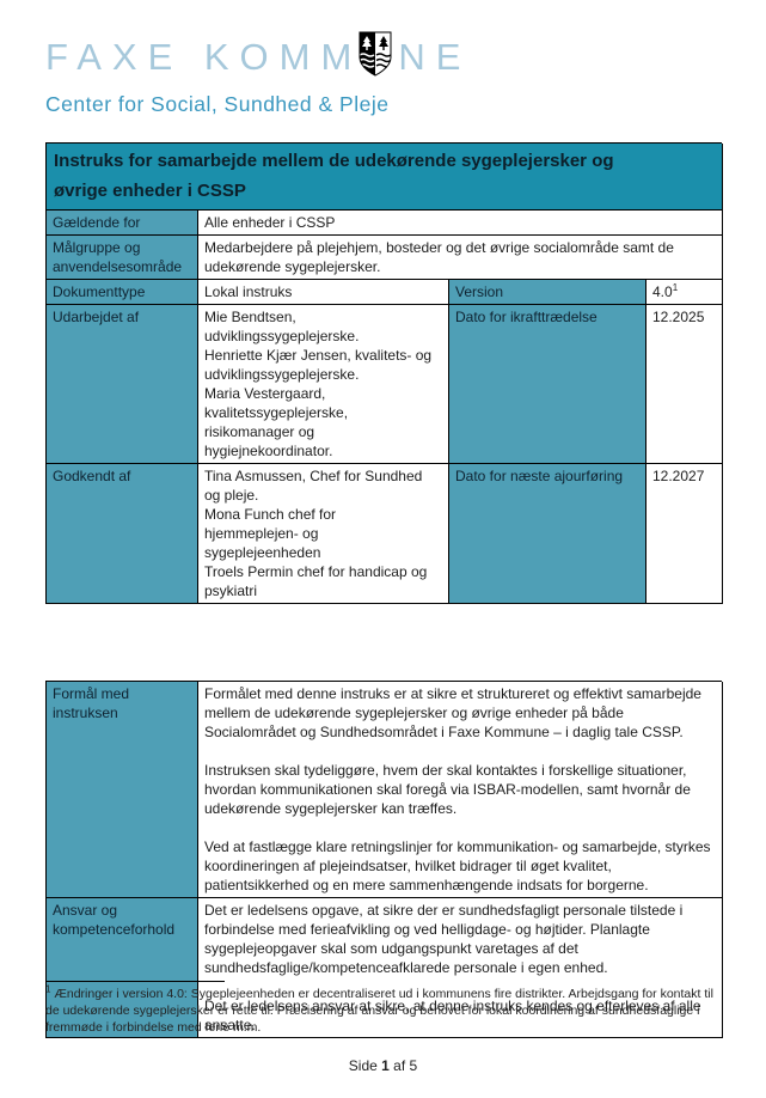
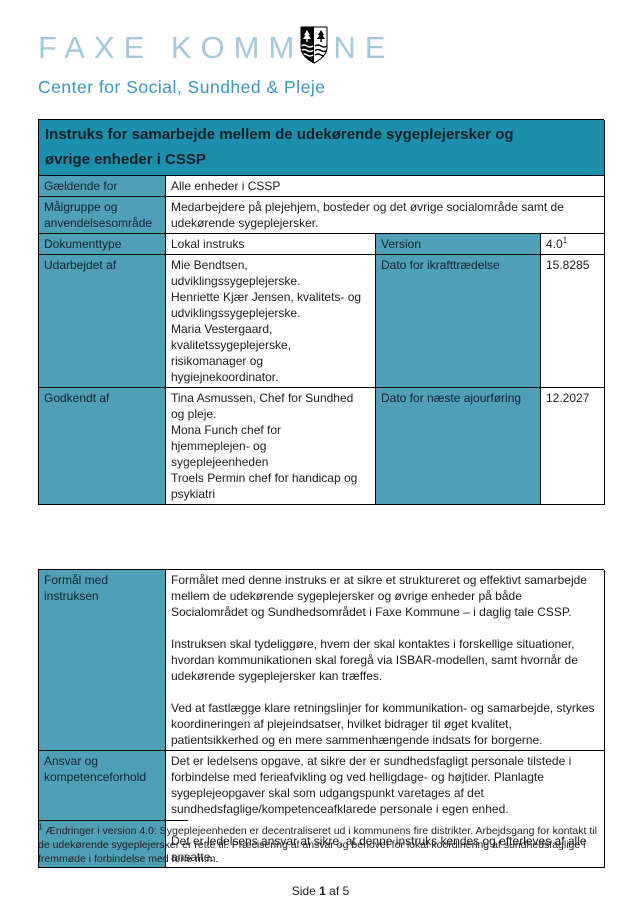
  FAXE KOMM
  NE
  Center for Social, Sundhed & Pleje
  Instruks for samarbejde mellem de udekørende sygeplejersker og
  øvrige enheder i CSSP
  Gældende for
  Alle enheder i CSSP
  Målgruppe og anvendelsesområde
  Medarbejdere på plejehjem, bosteder og det øvrige socialområde samt de
  udekørende sygeplejersker.
  Dokumenttype
  Lokal instruks
  Version
  4.01
  Udarbejdet af
  Mie Bendtsen,
  udviklingssygeplejerske.
  Henriette Kjær Jensen, kvalitets- og
  udviklingssygeplejerske.
  Maria Vestergaard,
  kvalitetssygeplejerske,
  risikomanager og
  hygiejnekoordinator.
  Dato for ikrafttrædelse
- 12.2025
+ 15.8285
  Godkendt af
  Tina Asmussen, Chef for Sundhed
  og pleje.
  Mona Funch chef for
  hjemmeplejen- og
  sygeplejeenheden
  Troels Permin chef for handicap og
  psykiatri
  Dato for næste ajourføring
  12.2027
  Formål med instruksen
  Formålet med denne instruks er at sikre et struktureret og effektivt samarbejde mellem de udekørende sygeplejersker og øvrige enheder på både Socialområdet og Sundhedsområdet i Faxe Kommune – i daglig tale CSSP.
  Instruksen skal tydeliggøre, hvem der skal kontaktes i forskellige situationer, hvordan kommunikationen skal foregå via ISBAR-modellen, samt hvornår de udekørende sygeplejersker kan træffes.
  Ved at fastlægge klare retningslinjer for kommunikation- og samarbejde, styrkes koordineringen af plejeindsatser, hvilket bidrager til øget kvalitet, patientsikkerhed og en mere sammenhængende indsats for borgerne.
  Ansvar og kompetenceforhold
  Det er ledelsens opgave, at sikre der er sundhedsfagligt personale tilstede i forbindelse med ferieafvikling og ved helligdage- og højtider. Planlagte sygeplejeopgaver skal som udgangspunkt varetages af det sundhedsfaglige/kompetenceafklarede personale i egen enhed.
  Det er ledelsens ansvar at sikre, at denne instruks kendes og efterleves af alle ansatte.
  1 Ændringer i version 4.0: Sygeplejeenheden er decentraliseret ud i kommunens fire distrikter. Arbejdsgang for kontakt til de udekørende sygeplejersker er rette til. Præcisering af ansvar og behovet for lokal koordinering af sundhedsfaglige i fremmøde i forbindelse med ferie m.m.
  Side 1 af 5
